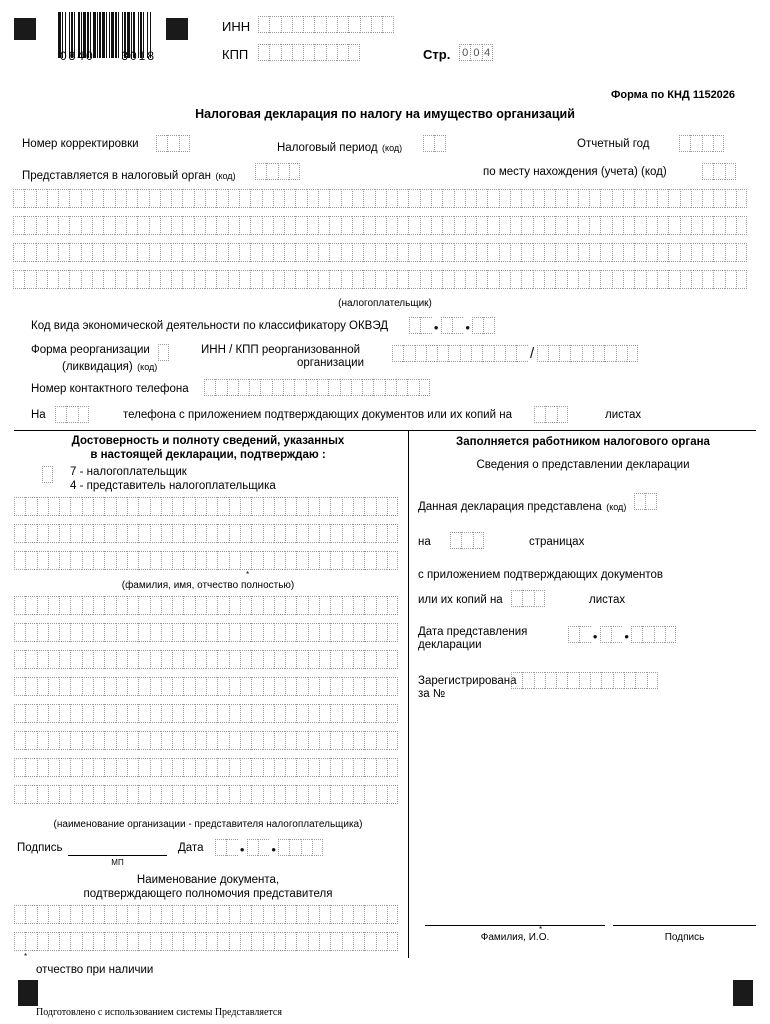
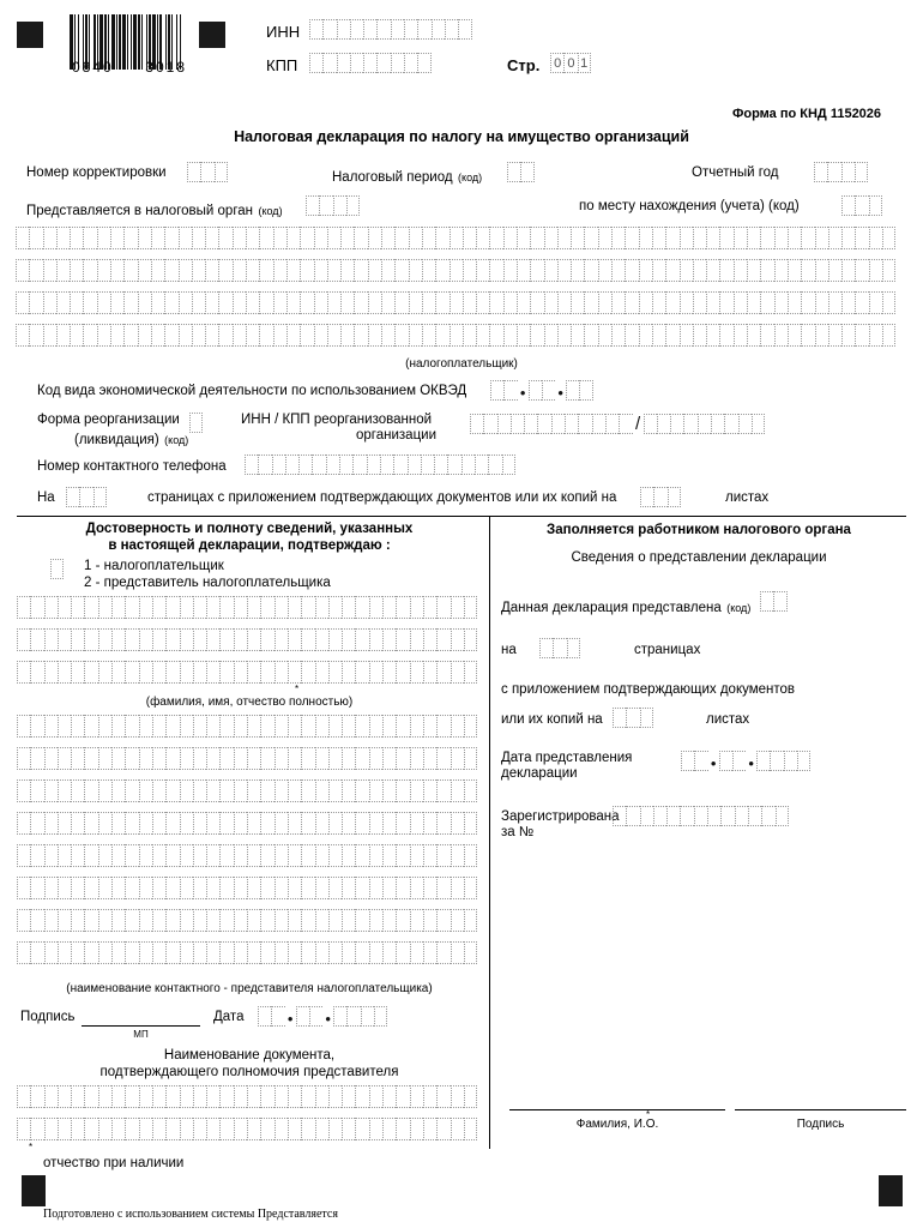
  0840
  3018
  ИНН
  КПП
  Стр.
  0
  0
- 4
+ 1
  Форма по КНД 1152026
  Налоговая декларация по налогу на имущество организаций
  Номер корректировки
  Налоговый период (код)
  Отчетный год
  Представляется в налоговый орган (код)
  по месту нахождения (учета) (код)
  (налогоплательщик)
- Код вида экономической деятельности по классификатору ОКВЭД
+ Код вида экономической деятельности по использованием ОКВЭД
  •
  •
  Форма реорганизации
  (ликвидация) (код)
  ИНН / КПП реорганизованной
  организации
  /
  Номер контактного телефона
  На
- телефона с приложением подтверждающих документов или их копий на
+ страницах с приложением подтверждающих документов или их копий на
  листах
  Достоверность и полноту сведений, указанных
  в настоящей декларации, подтверждаю :
- 7 - налогоплательщик
+ 1 - налогоплательщик
- 4 - представитель налогоплательщика
+ 2 - представитель налогоплательщика
  (фамилия, имя, отчество полностью)
  *
- (наименование организации - представителя налогоплательщика)
+ (наименование контактного - представителя налогоплательщика)
  Подпись
  МП
  Дата
  •
  •
  Наименование документа,
  подтверждающего полномочия представителя
  *
  отчество при наличии
  Заполняется работником налогового органа
  Сведения о представлении декларации
  Данная декларация представлена (код)
  на
  страницах
  с приложением подтверждающих документов
  или их копий на
  листах
  Дата представления
  декларации
  •
  •
  Зарегистрирована
  за №
  Фамилия, И.О.
  *
  Подпись
  Подготовлено с использованием системы Представляется
